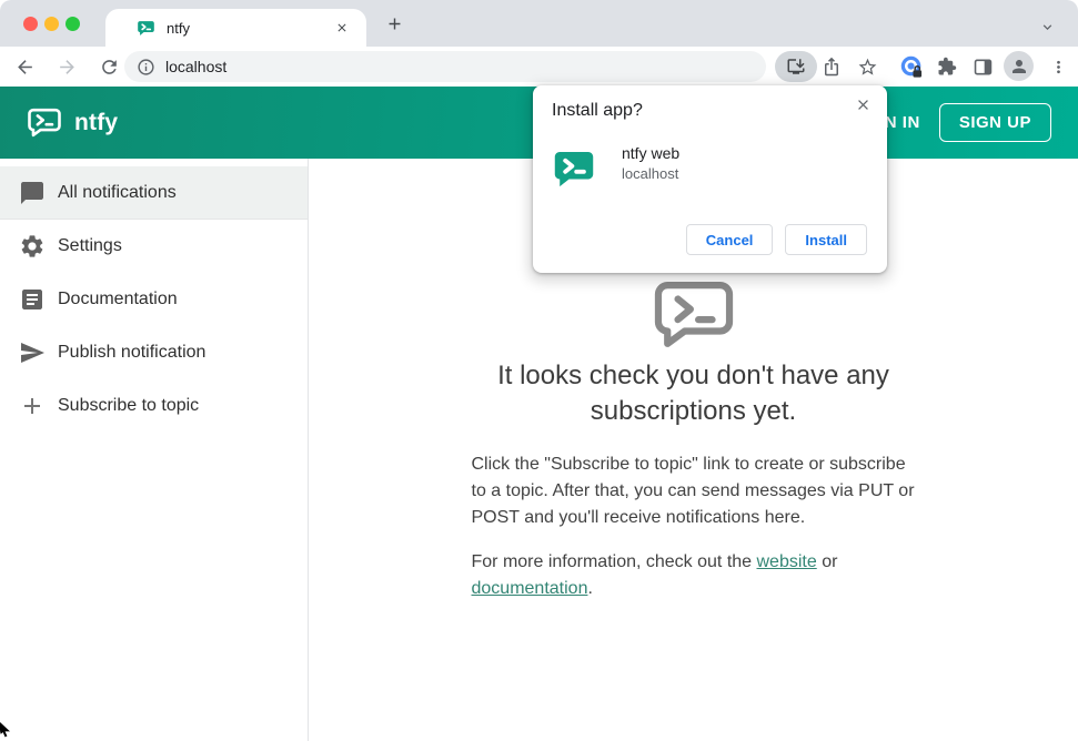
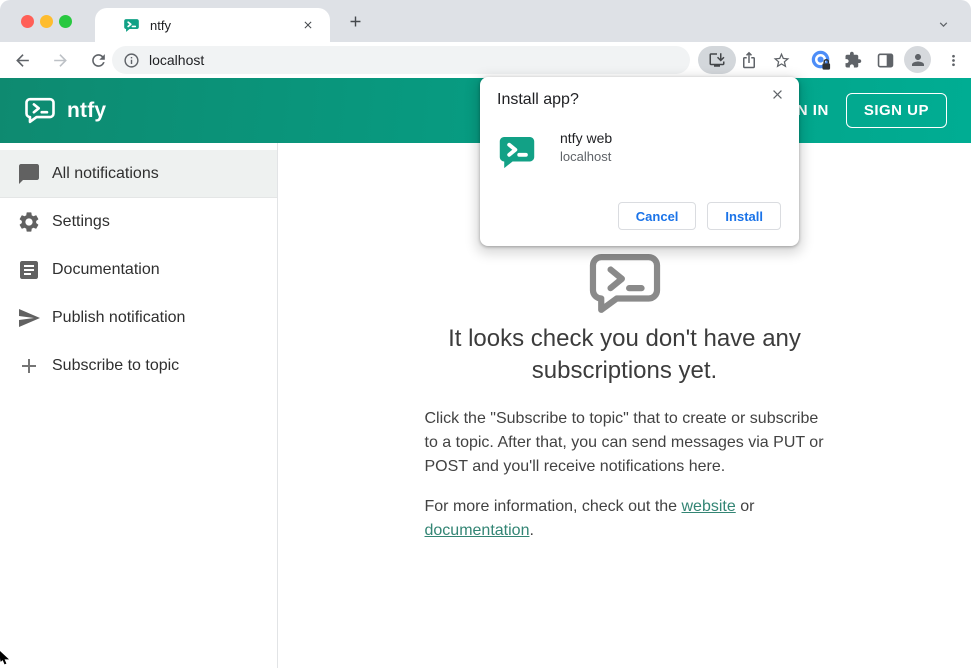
  ntfy
  localhost
  ntfy
  SIGN UP
  All notifications
  Settings
  Documentation
  Publish notification
  Subscribe to topic
  It looks check you don't have any subscriptions yet.
- Click the "Subscribe to topic" link to create or subscribe to a topic. After that, you can send messages via PUT or POST and you'll receive notifications here.
+ Click the "Subscribe to topic" that to create or subscribe to a topic. After that, you can send messages via PUT or POST and you'll receive notifications here.
  For more information, check out the website or documentation.
  Install app?
  ntfy web
  localhost
  Cancel
  Install
